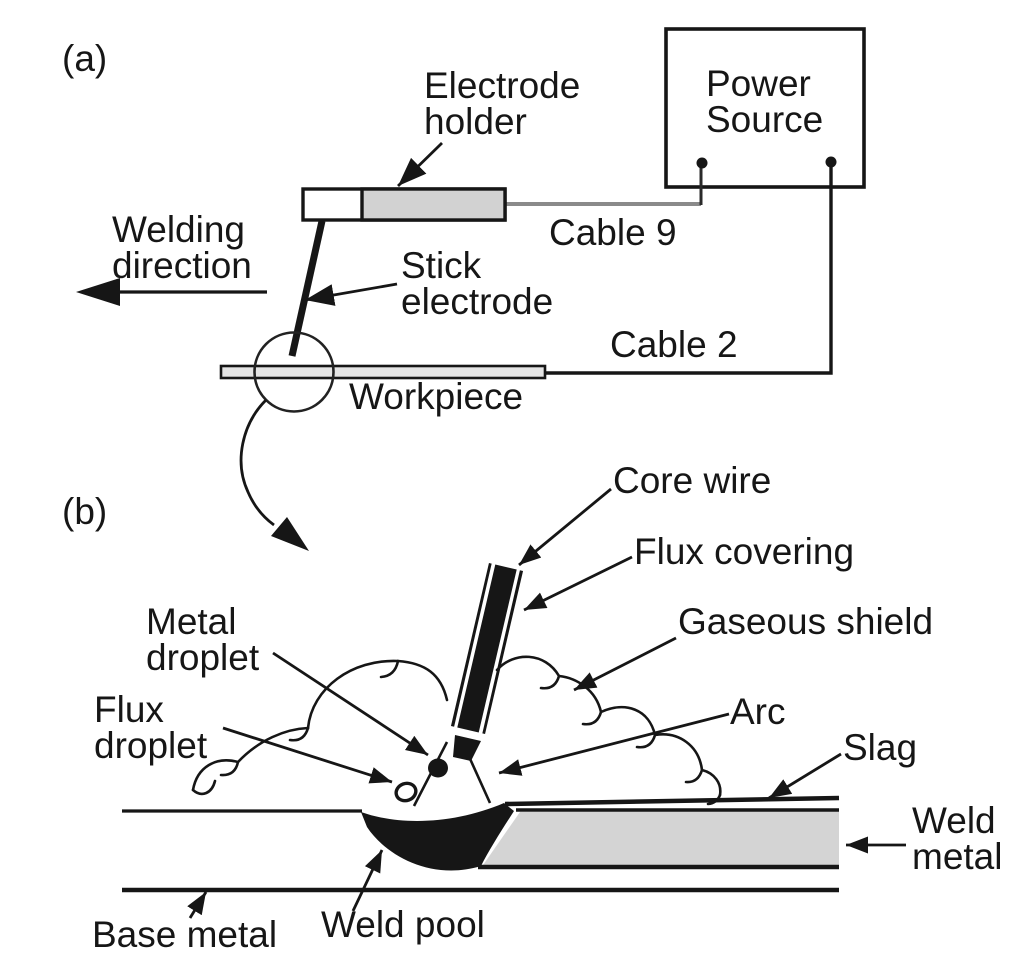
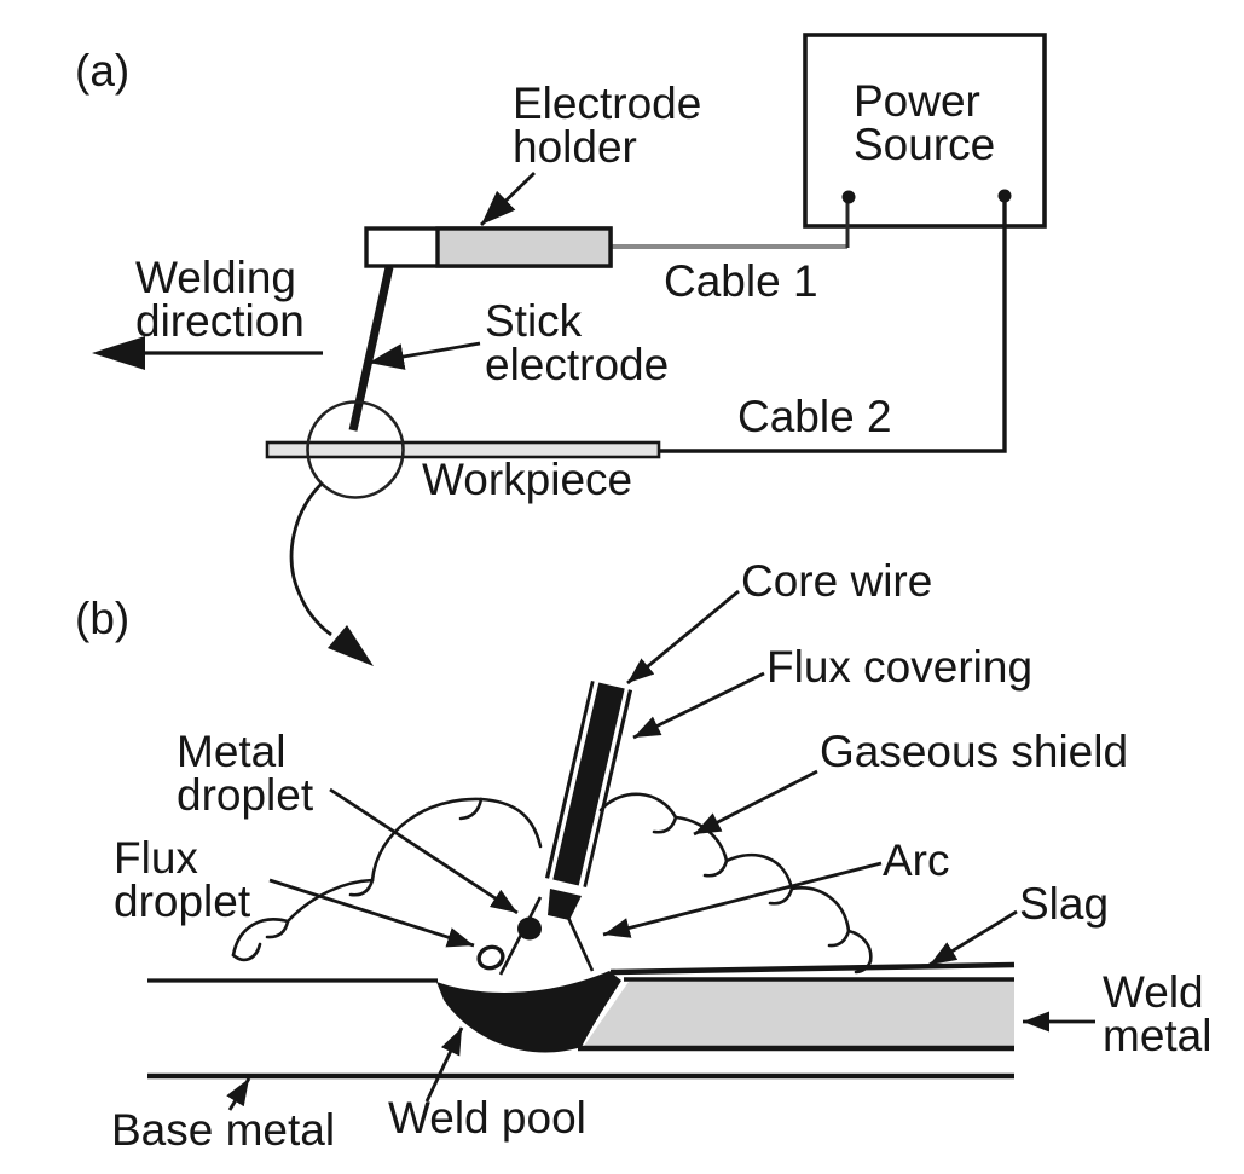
  (a)
  Electrode
  holder
  Power
  Source
  Welding
  direction
  Stick
  electrode
- Cable 9
+ Cable 1
  Cable 2
  Workpiece
  (b)
  Core wire
  Flux covering
  Gaseous shield
  Metal
  droplet
  Flux
  droplet
  Arc
  Slag
  Weld
  metal
  Base metal
  Weld pool
